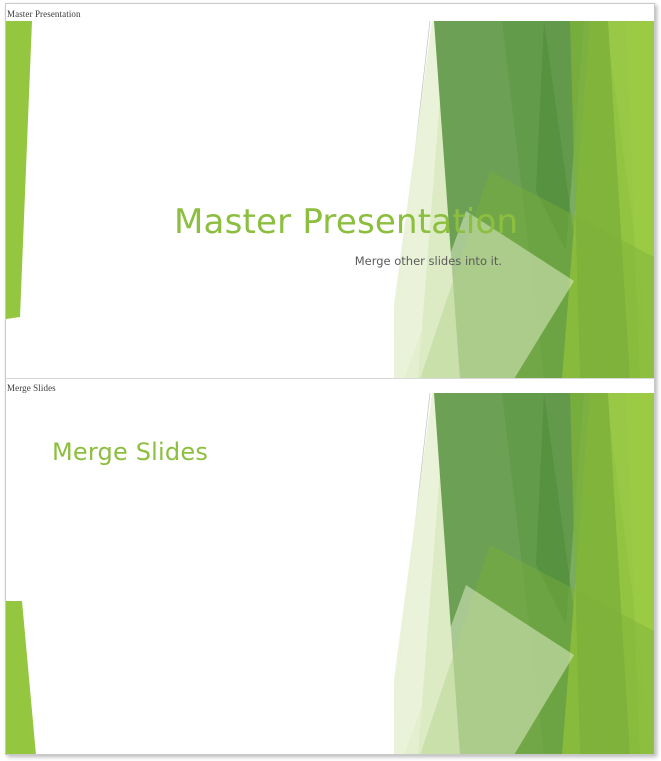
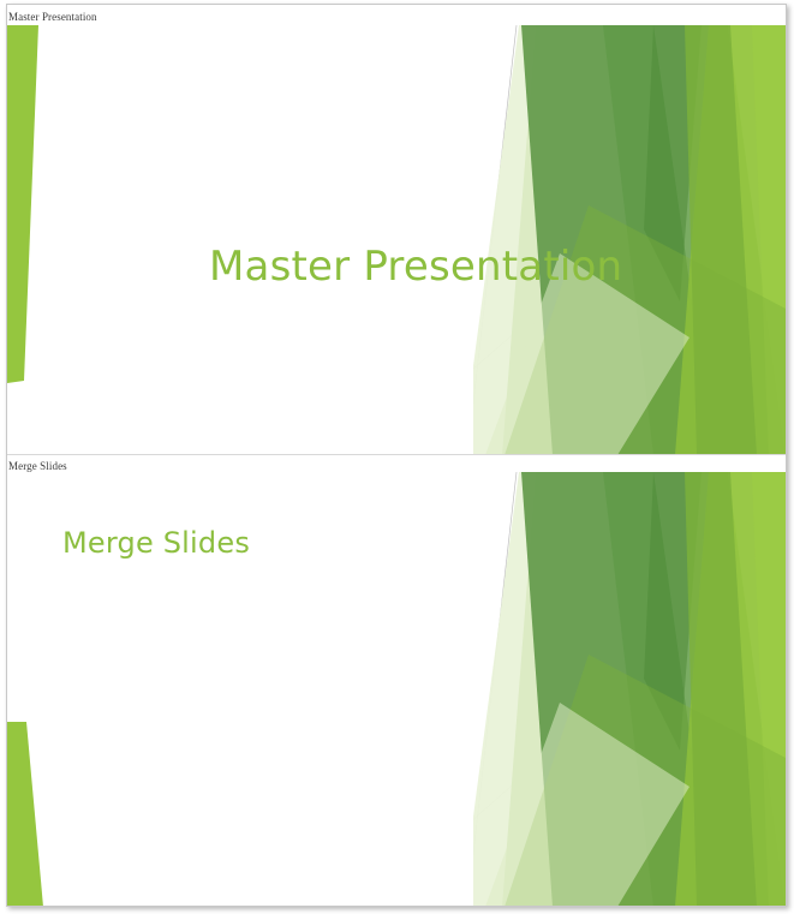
  Master Presentation
  Master Presentation
- Merge other slides into it.
  Merge Slides
  Merge Slides
